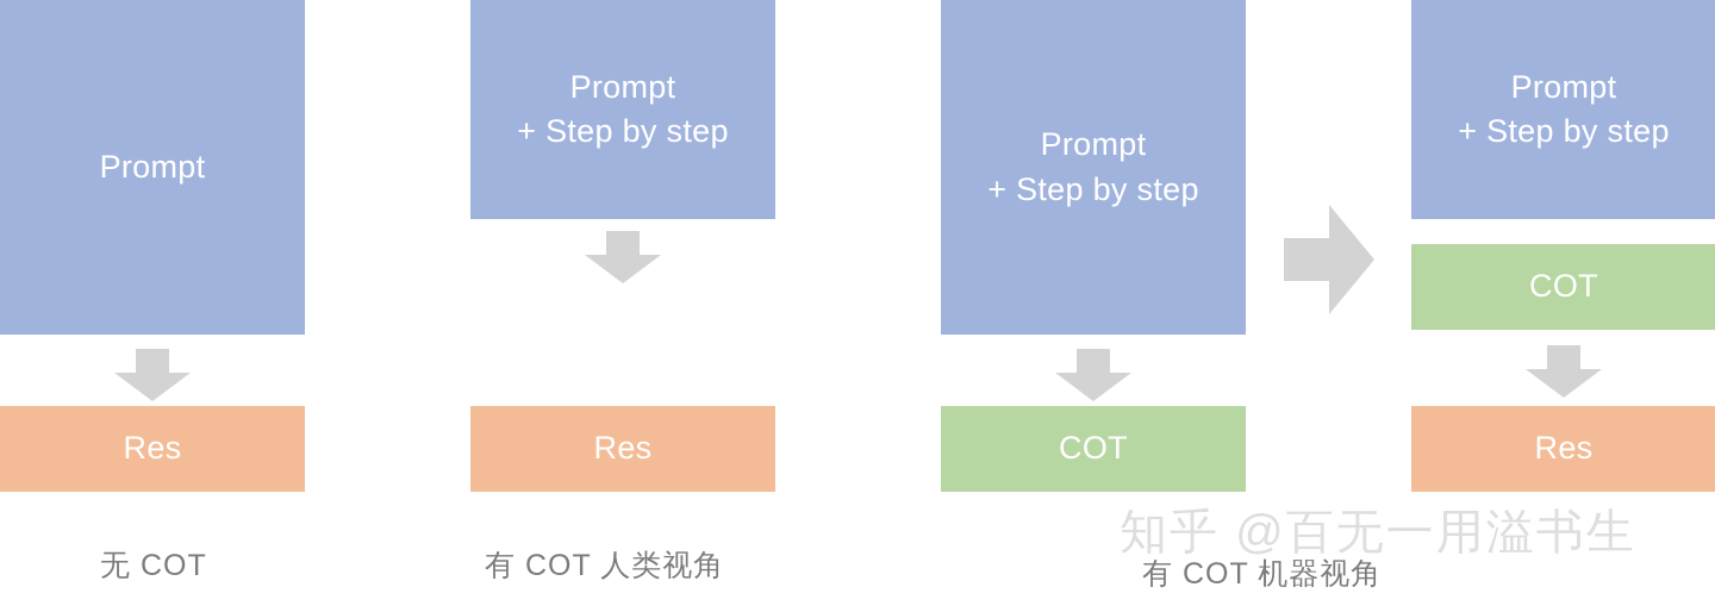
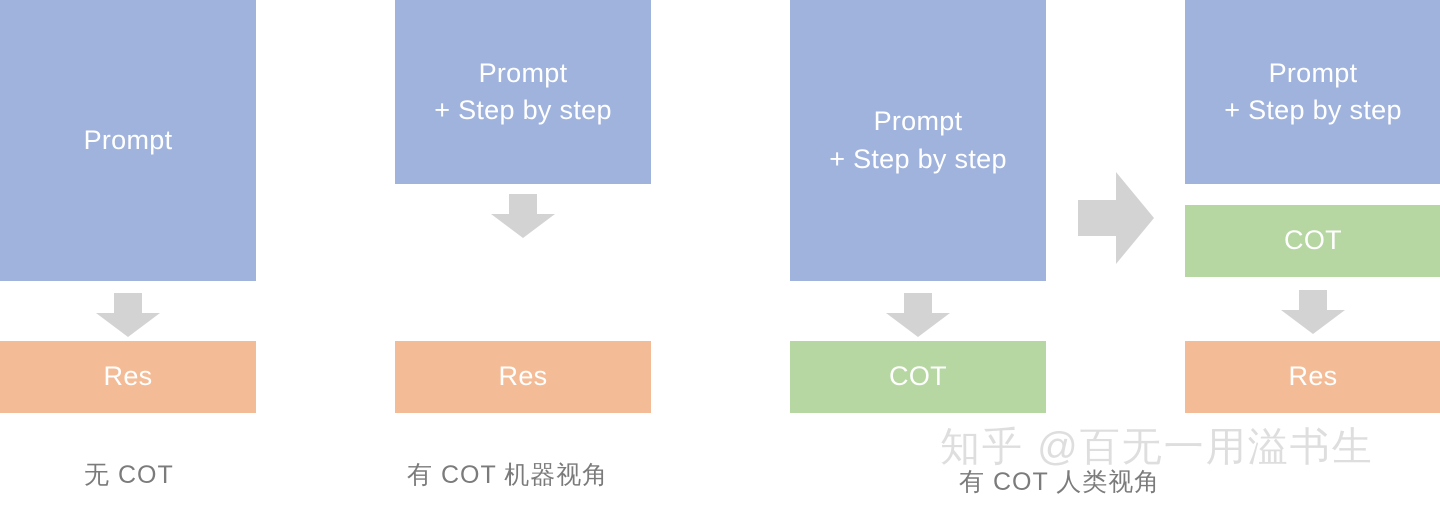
  Prompt
  Res
  无 COT
  Prompt
  + Step by step
  Res
- 有 COT 人类视角
+ 有 COT 机器视角
  Prompt
  + Step by step
  COT
- 有 COT 机器视角
+ 有 COT 人类视角
  Prompt
  + Step by step
  COT
  Res
  知乎 @百无一用溢书生
